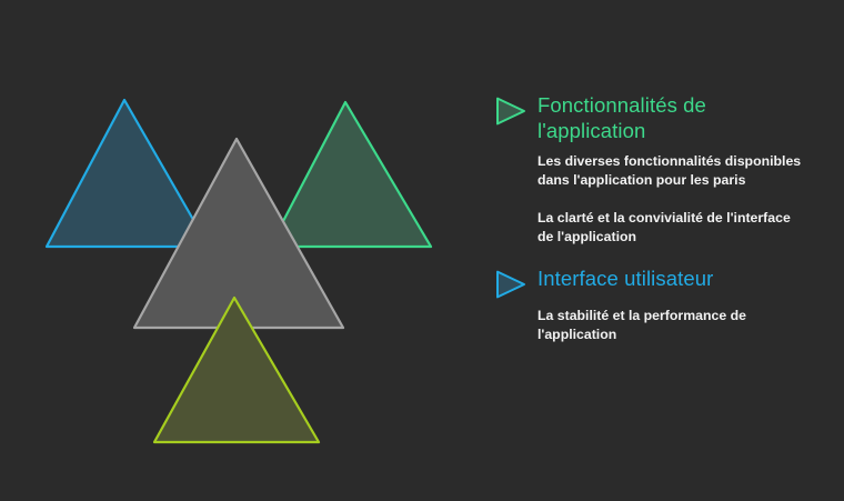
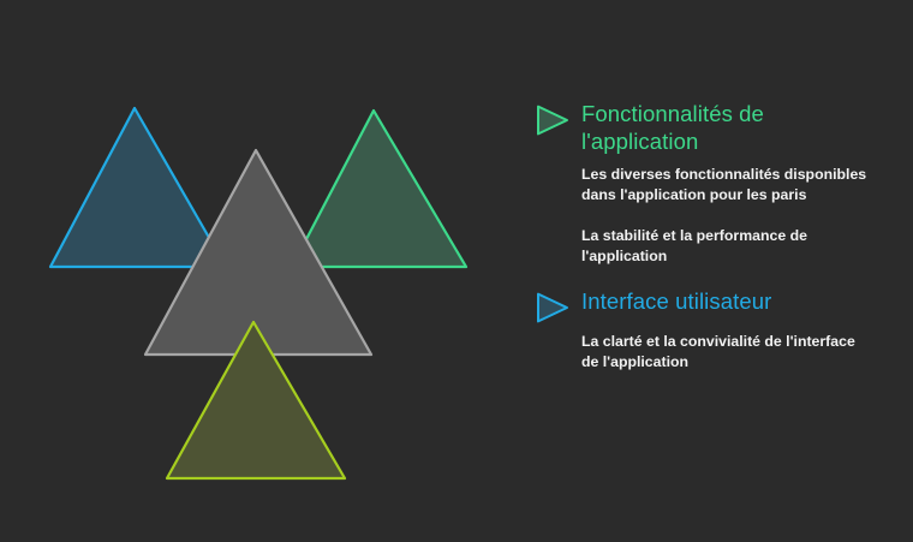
  Fonctionnalités de
  l'application
  Les diverses fonctionnalités disponibles dans l'application pour les paris
- La clarté et la convivialité de l'interface de l'application
+ La stabilité et la performance de l'application
  Interface utilisateur
- La stabilité et la performance de l'application
+ La clarté et la convivialité de l'interface de l'application
